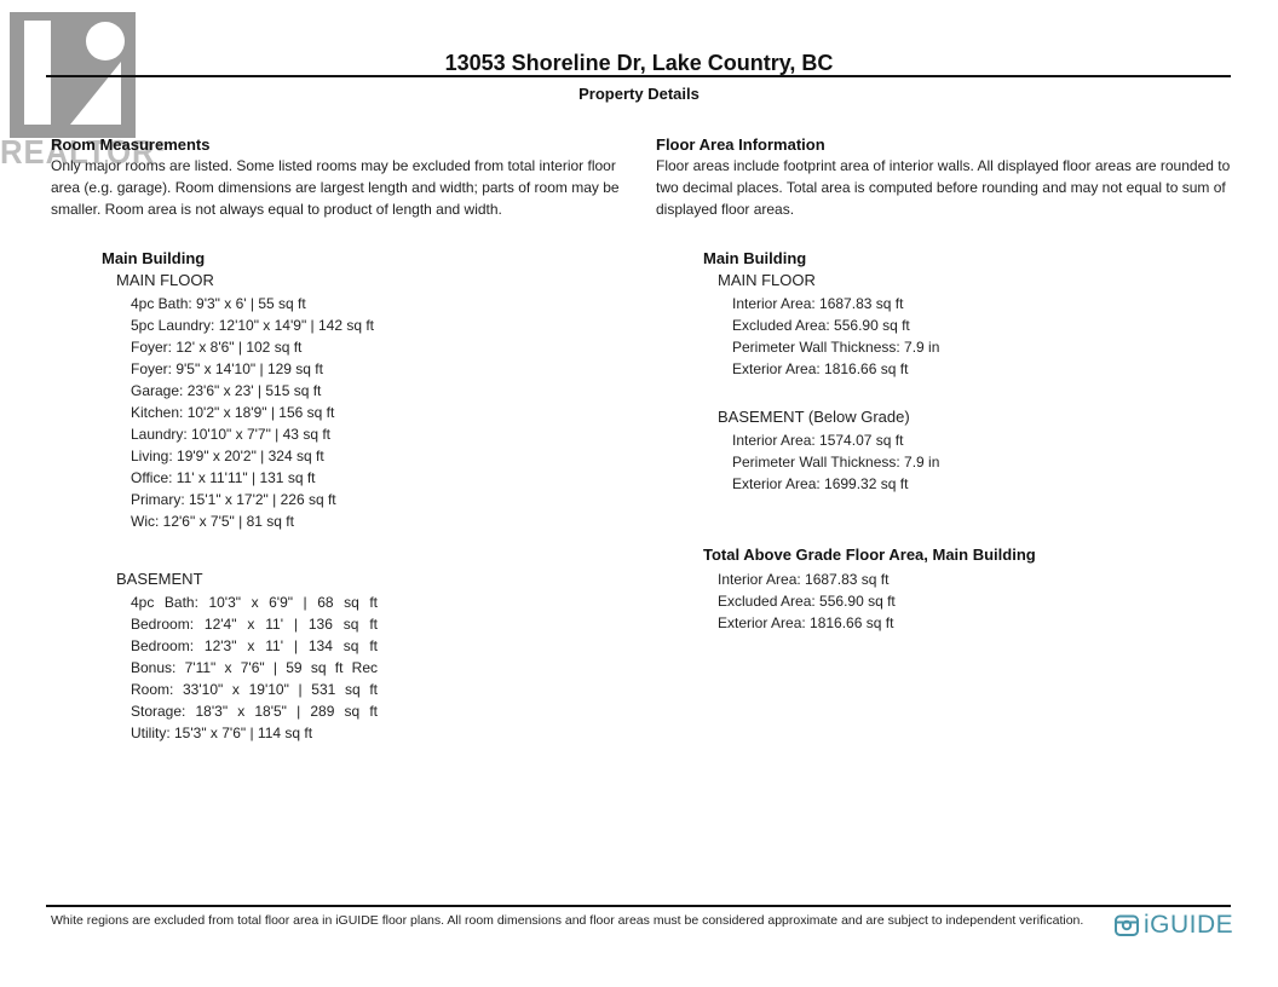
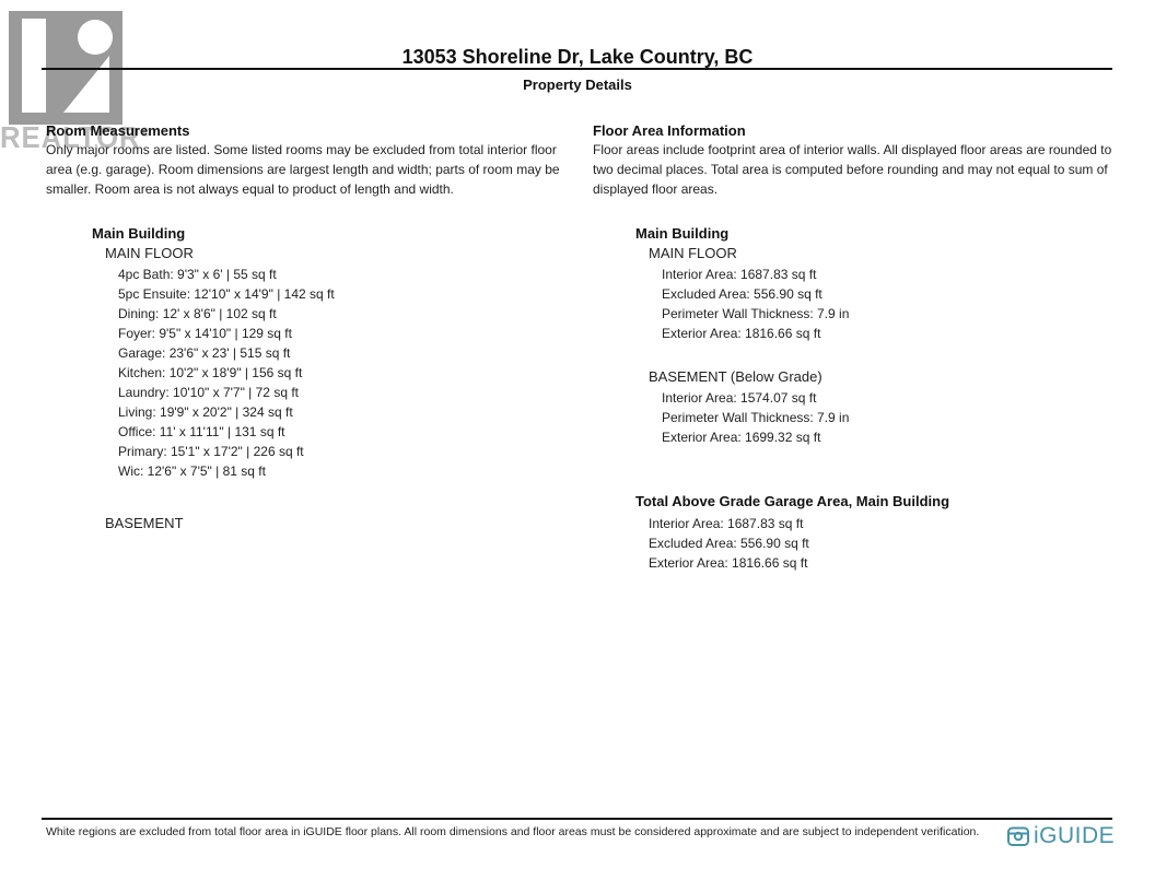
  REALTOR®
  13053 Shoreline Dr, Lake Country, BC
  Property Details
  Room Measurements
  Only major rooms are listed. Some listed rooms may be excluded from total interior floor area (e.g. garage). Room dimensions are largest length and width; parts of room may be smaller. Room area is not always equal to product of length and width.
  Main Building
  MAIN FLOOR
  4pc Bath: 9'3" x 6' | 55 sq ft
- 5pc Laundry: 12'10" x 14'9" | 142 sq ft
+ 5pc Ensuite: 12'10" x 14'9" | 142 sq ft
- Foyer: 12' x 8'6" | 102 sq ft
+ Dining: 12' x 8'6" | 102 sq ft
  Foyer: 9'5" x 14'10" | 129 sq ft
  Garage: 23'6" x 23' | 515 sq ft
  Kitchen: 10'2" x 18'9" | 156 sq ft
- Laundry: 10'10" x 7'7" | 43 sq ft
+ Laundry: 10'10" x 7'7" | 72 sq ft
  Living: 19'9" x 20'2" | 324 sq ft
  Office: 11' x 11'11" | 131 sq ft
  Primary: 15'1" x 17'2" | 226 sq ft
  Wic: 12'6" x 7'5" | 81 sq ft
  BASEMENT
- 4pc Bath: 10'3" x 6'9" | 68 sq ft
- Bedroom: 12'4" x 11' | 136 sq ft
- Bedroom: 12'3" x 11' | 134 sq ft
- Bonus: 7'11" x 7'6" | 59 sq ft Rec
- Room: 33'10" x 19'10" | 531 sq ft
- Storage: 18'3" x 18'5" | 289 sq ft
- Utility: 15'3" x 7'6" | 114 sq ft
  Floor Area Information
  Floor areas include footprint area of interior walls. All displayed floor areas are rounded to two decimal places. Total area is computed before rounding and may not equal to sum of displayed floor areas.
  Main Building
  MAIN FLOOR
  Interior Area: 1687.83 sq ft
  Excluded Area: 556.90 sq ft
  Perimeter Wall Thickness: 7.9 in
  Exterior Area: 1816.66 sq ft
  BASEMENT (Below Grade)
  Interior Area: 1574.07 sq ft
  Perimeter Wall Thickness: 7.9 in
  Exterior Area: 1699.32 sq ft
- Total Above Grade Floor Area, Main Building
+ Total Above Grade Garage Area, Main Building
  Interior Area: 1687.83 sq ft
  Excluded Area: 556.90 sq ft
  Exterior Area: 1816.66 sq ft
  White regions are excluded from total floor area in iGUIDE floor plans. All room dimensions and floor areas must be considered approximate and are subject to independent verification.
  iGUIDE
